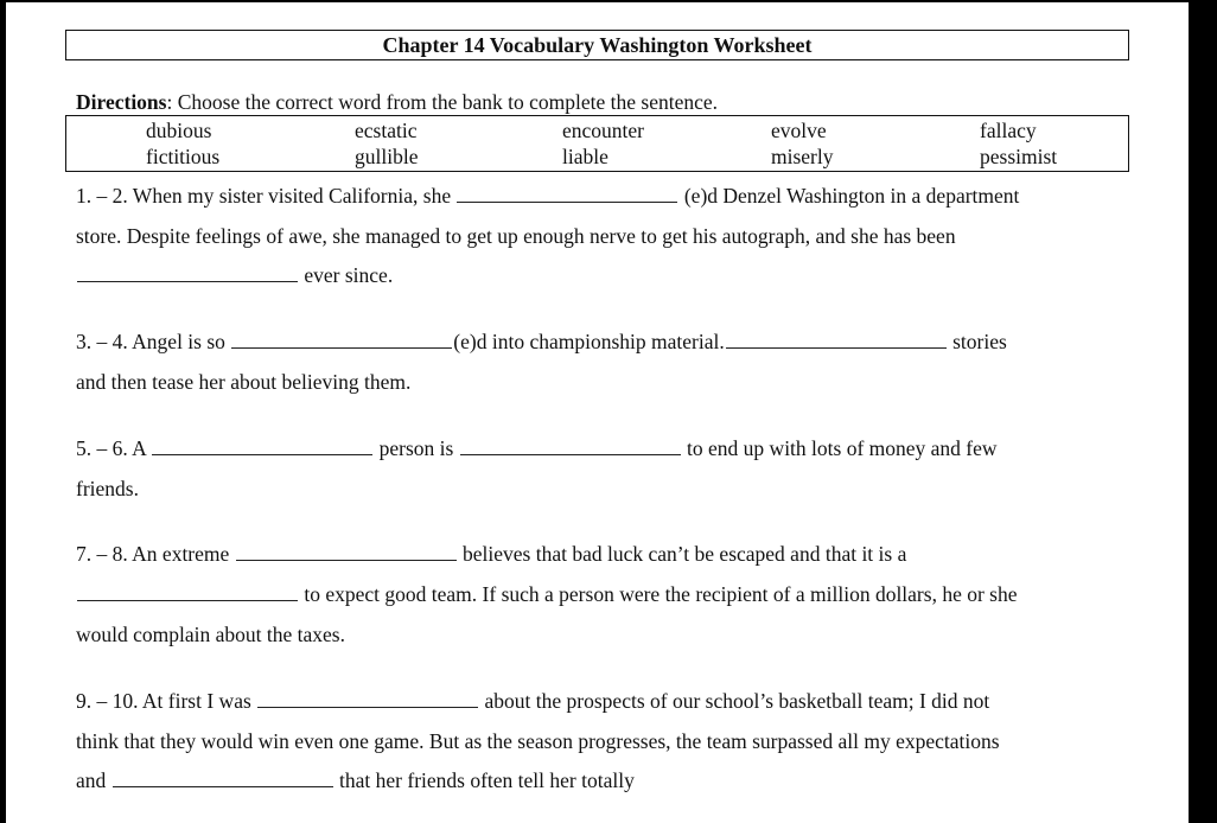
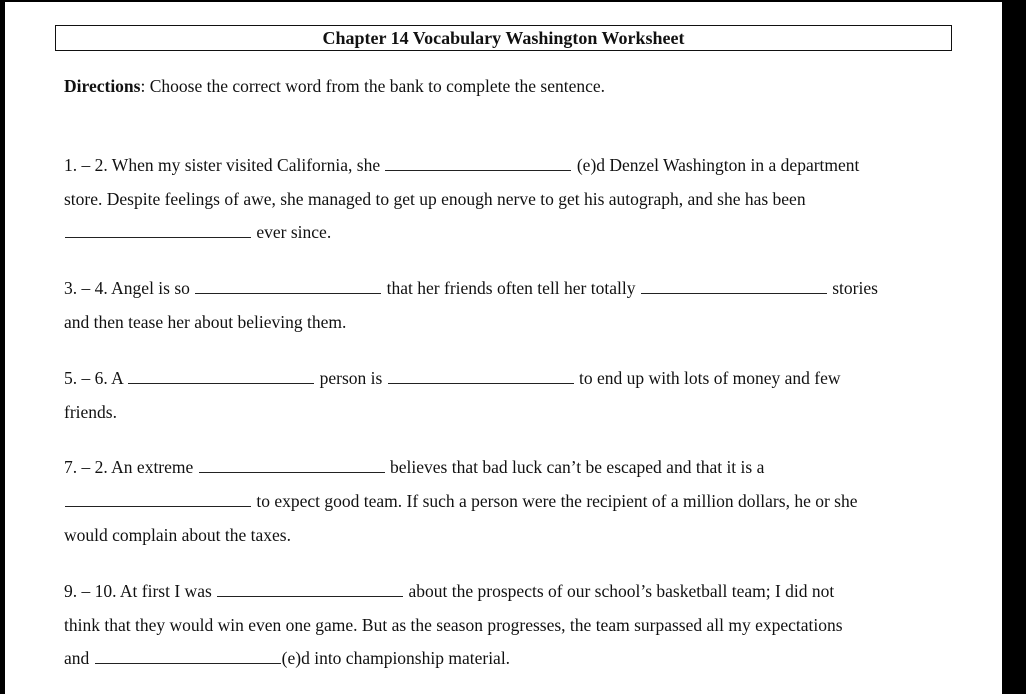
  Chapter 14 Vocabulary Washington Worksheet
  Directions: Choose the correct word from the bank to complete the sentence.
- dubious
- ecstatic
- encounter
- evolve
- fallacy
- fictitious
- gullible
- liable
- miserly
- pessimist
  1. – 2. When my sister visited California, she (e)d Denzel Washington in a department
  store. Despite feelings of awe, she managed to get up enough nerve to get his autograph, and she has been
  ever since.
- 3. – 4. Angel is so (e)d into championship material. stories
+ 3. – 4. Angel is so that her friends often tell her totally stories
  and then tease her about believing them.
  5. – 6. A person is to end up with lots of money and few
  friends.
- 7. – 8. An extreme believes that bad luck can’t be escaped and that it is a
+ 7. – 2. An extreme believes that bad luck can’t be escaped and that it is a
  to expect good team. If such a person were the recipient of a million dollars, he or she
  would complain about the taxes.
  9. – 10. At first I was about the prospects of our school’s basketball team; I did not
  think that they would win even one game. But as the season progresses, the team surpassed all my expectations
- and that her friends often tell her totally
+ and (e)d into championship material.
